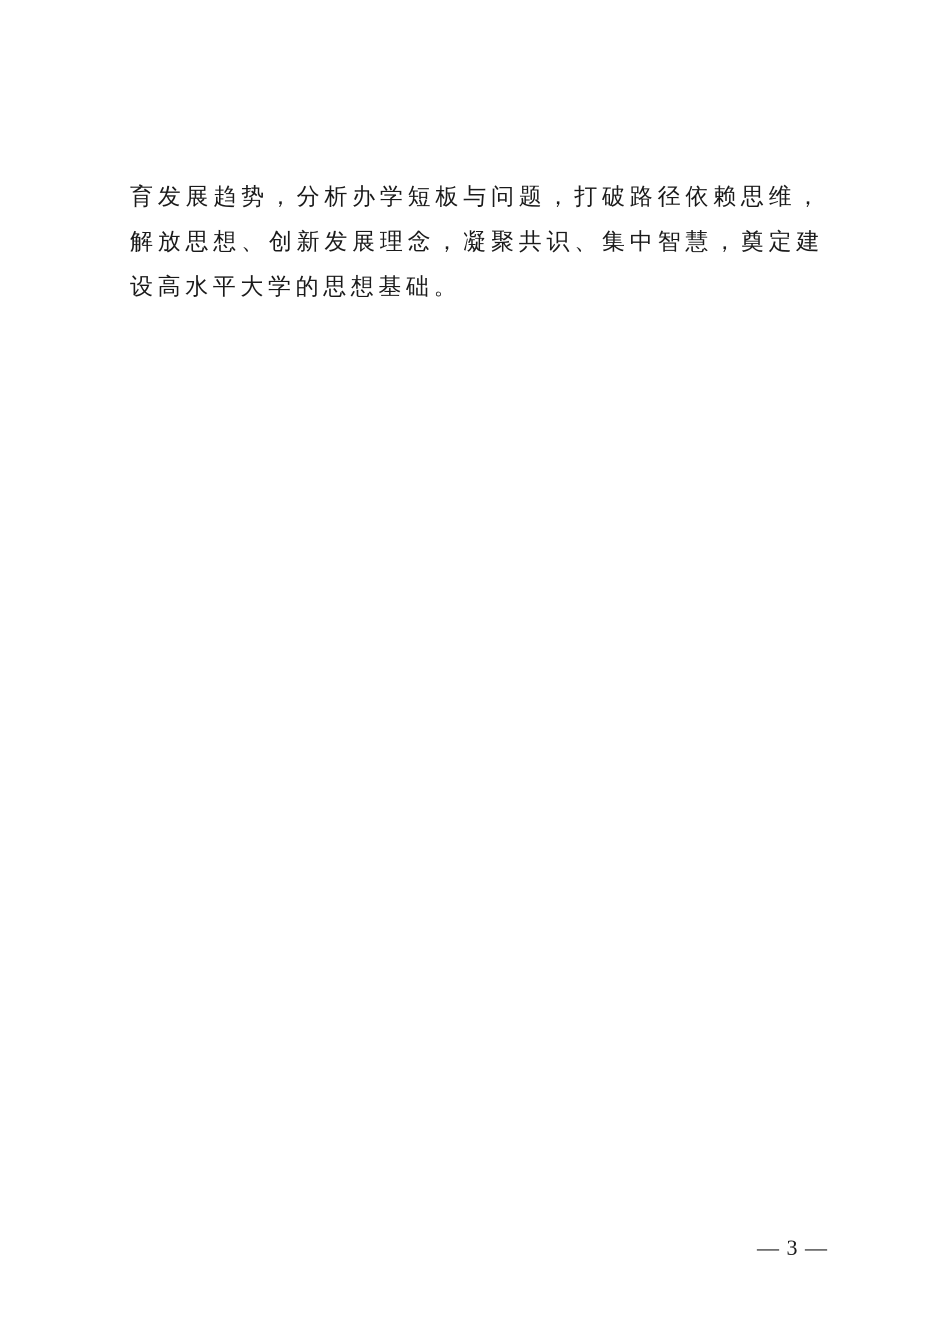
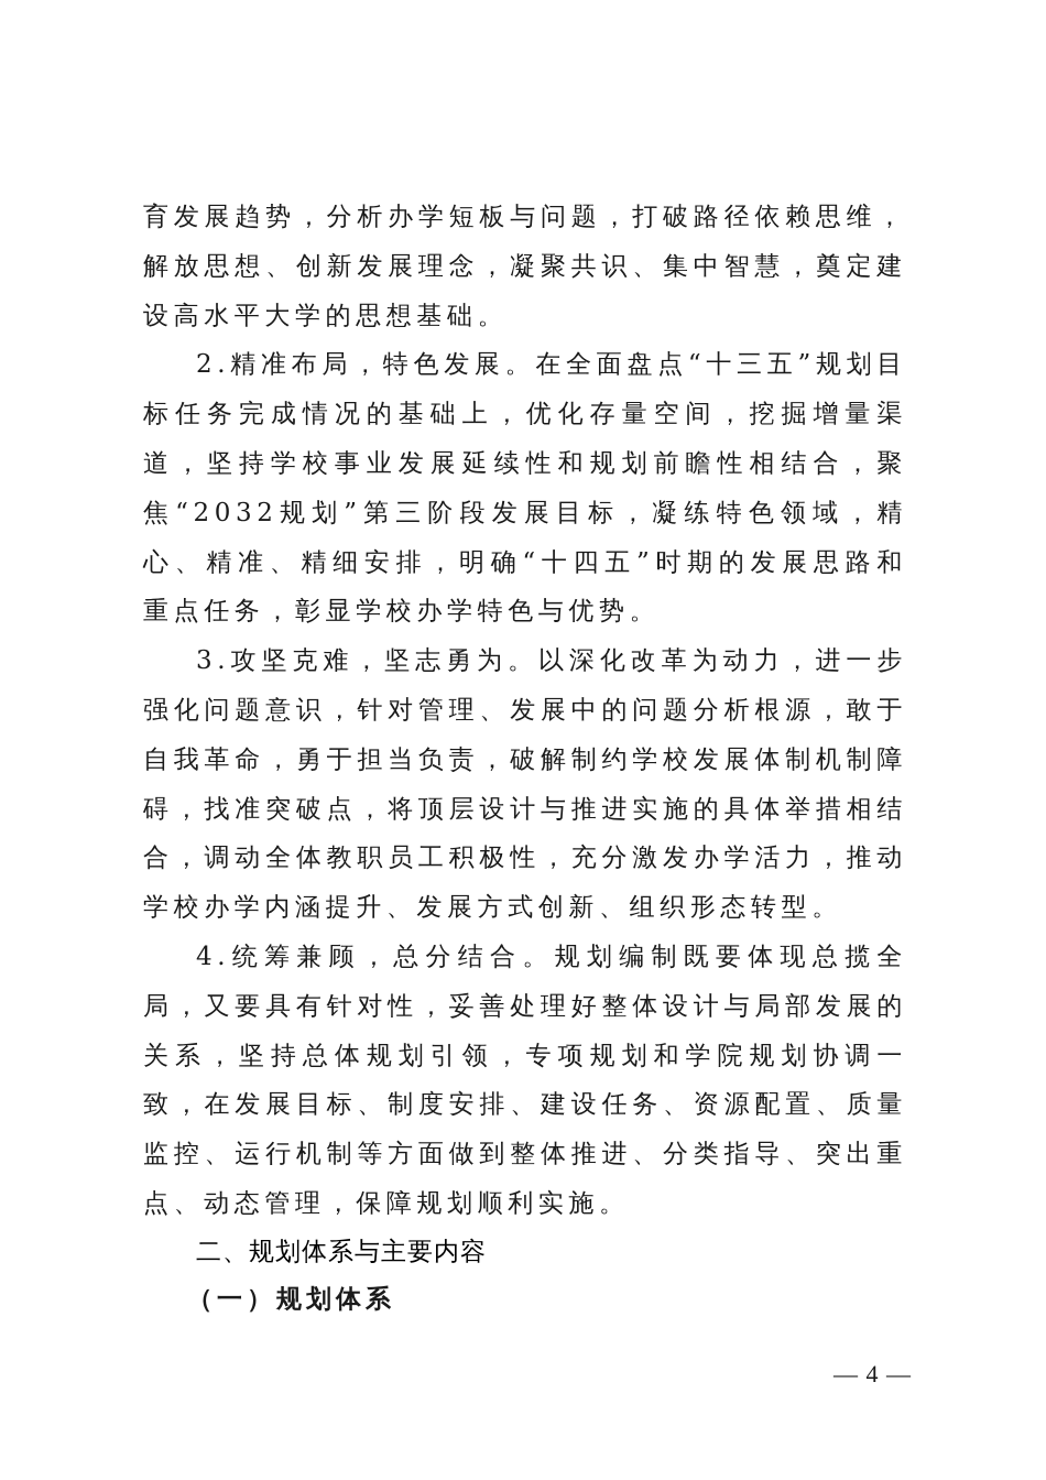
  育发展趋势，分析办学短板与问题，打破路径依赖思维，解放思想、创新发展理念，凝聚共识、集中智慧，奠定建设高水平大学的思想基础。
+ 2.精准布局，特色发展。在全面盘点“十三五”规划目标任务完成情况的基础上，优化存量空间，挖掘增量渠道，坚持学校事业发展延续性和规划前瞻性相结合，聚焦“2032规划”第三阶段发展目标，凝练特色领域，精心、精准、精细安排，明确“十四五”时期的发展思路和重点任务，彰显学校办学特色与优势。
+ 3.攻坚克难，坚志勇为。以深化改革为动力，进一步强化问题意识，针对管理、发展中的问题分析根源，敢于自我革命，勇于担当负责，破解制约学校发展体制机制障碍，找准突破点，将顶层设计与推进实施的具体举措相结合，调动全体教职员工积极性，充分激发办学活力，推动学校办学内涵提升、发展方式创新、组织形态转型。
+ 4.统筹兼顾，总分结合。规划编制既要体现总揽全局，又要具有针对性，妥善处理好整体设计与局部发展的关系，坚持总体规划引领，专项规划和学院规划协调一致，在发展目标、制度安排、建设任务、资源配置、质量监控、运行机制等方面做到整体推进、分类指导、突出重点、动态管理，保障规划顺利实施。
+ 二、规划体系与主要内容
+ （一）规划体系
- — 3 —
+ — 4 —
